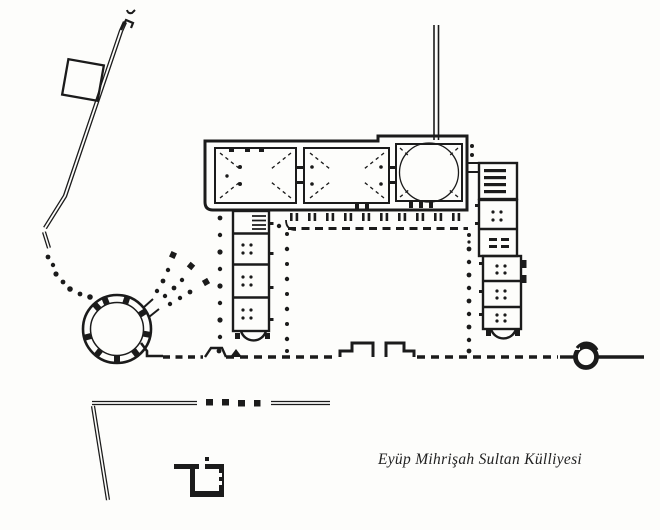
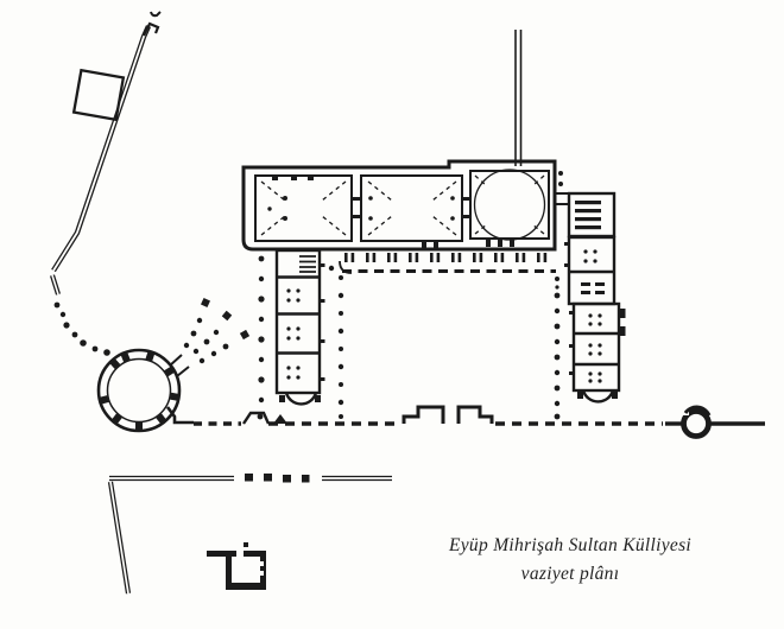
  Eyüp Mihrişah Sultan Külliyesi
+ vaziyet plânı
